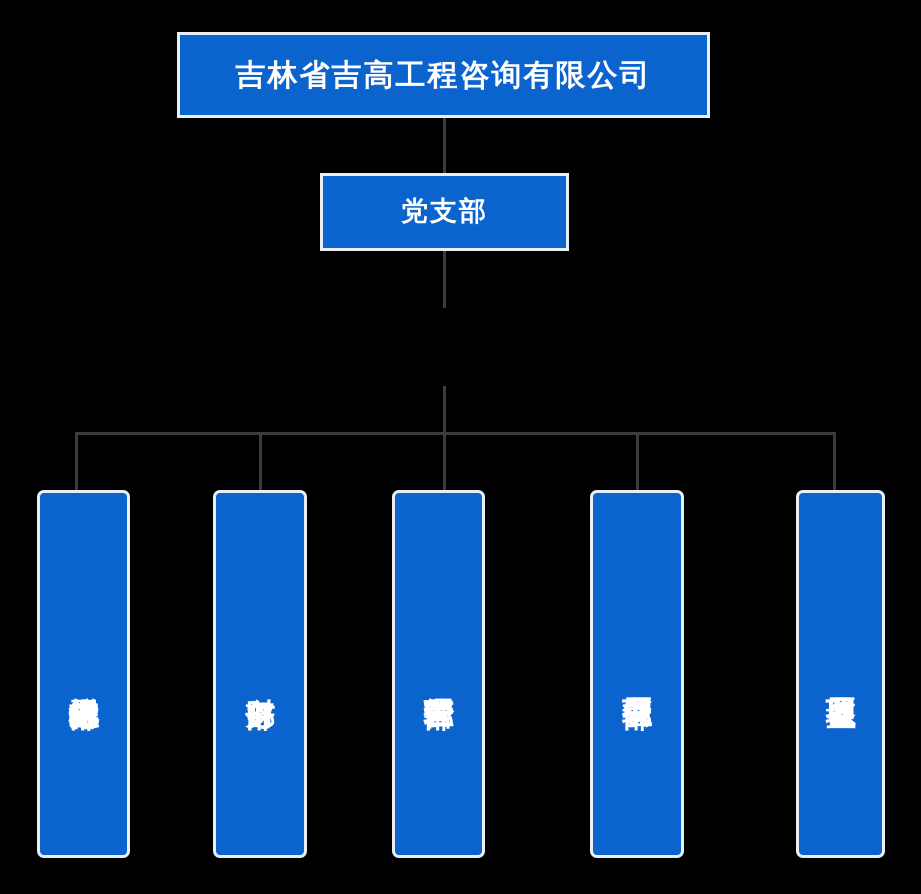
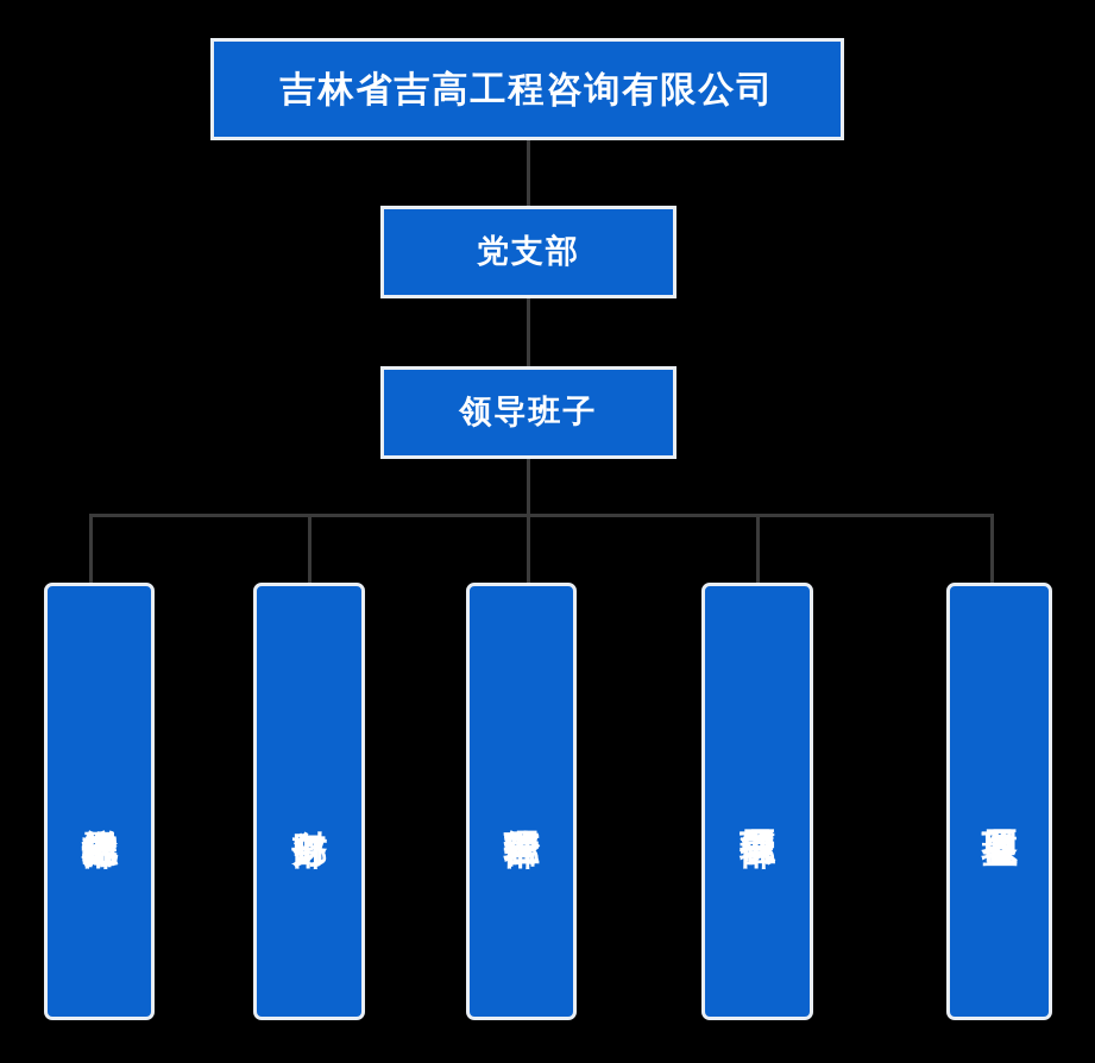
  吉林省吉高工程咨询有限公司
  党支部
+ 领导班子
